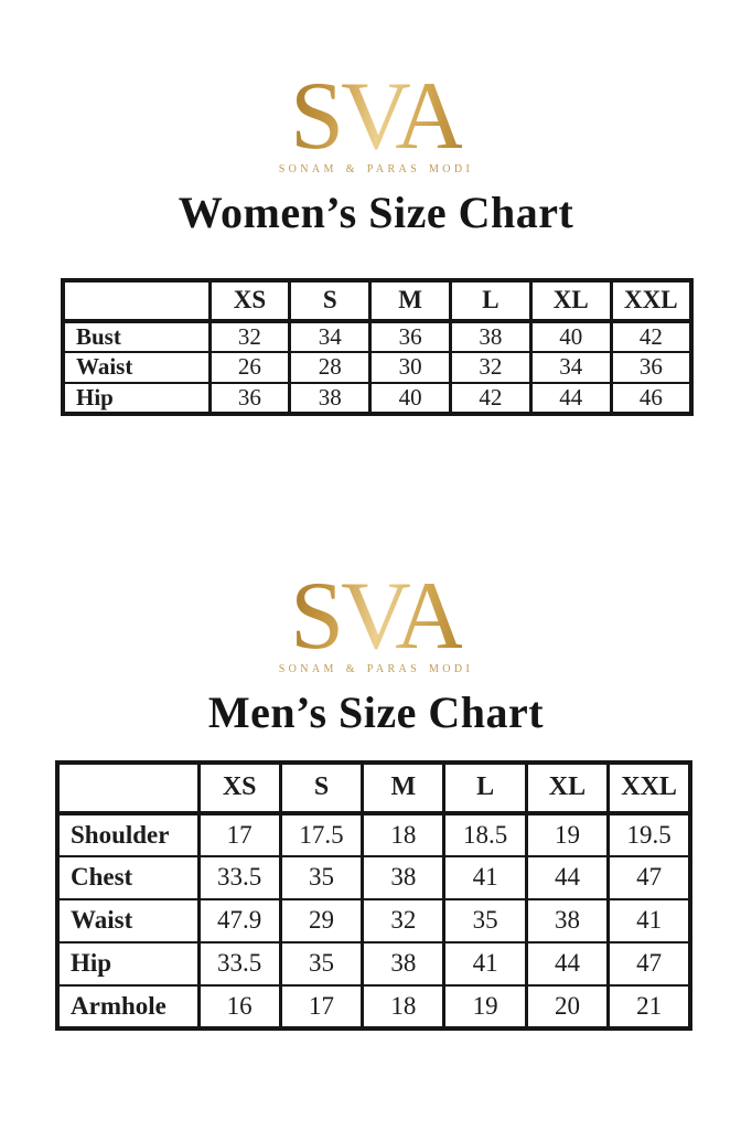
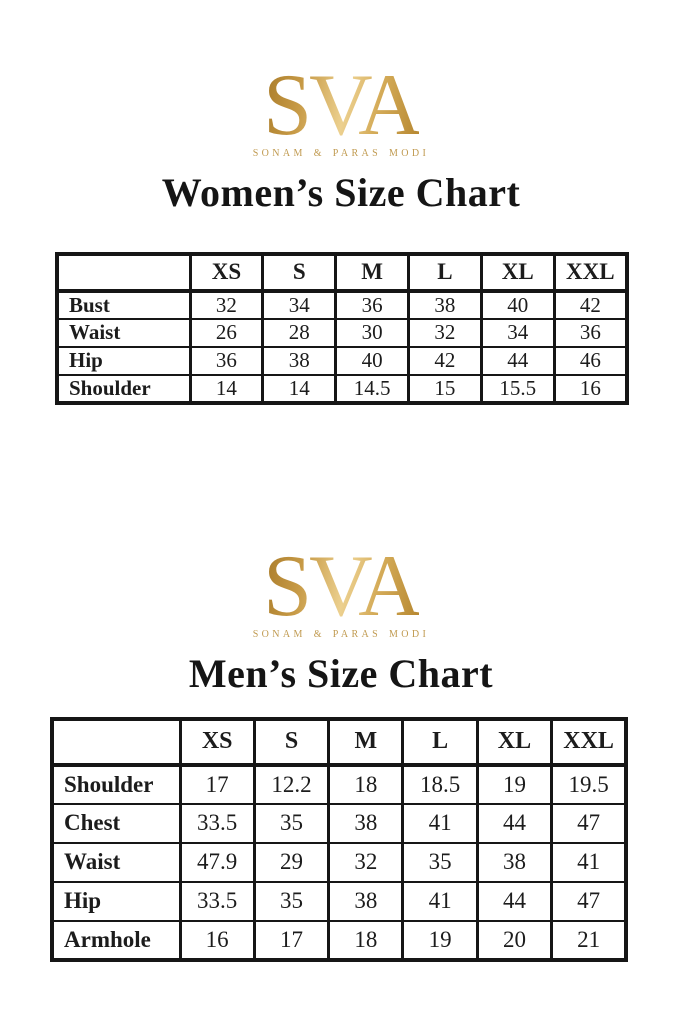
  SVA
  SONAM & PARAS MODI
  Women’s Size Chart
  	XS	S	M	L	XL	XXL
  Bust	32	34	36	38	40	42
  Waist	26	28	30	32	34	36
  Hip	36	38	40	42	44	46
+ Shoulder	14	14	14.5	15	15.5	16
  SVA
  SONAM & PARAS MODI
  Men’s Size Chart
  	XS	S	M	L	XL	XXL
- Shoulder	17	17.5	18	18.5	19	19.5
+ Shoulder	17	12.2	18	18.5	19	19.5
  Chest	33.5	35	38	41	44	47
  Waist	47.9	29	32	35	38	41
  Hip	33.5	35	38	41	44	47
  Armhole	16	17	18	19	20	21
